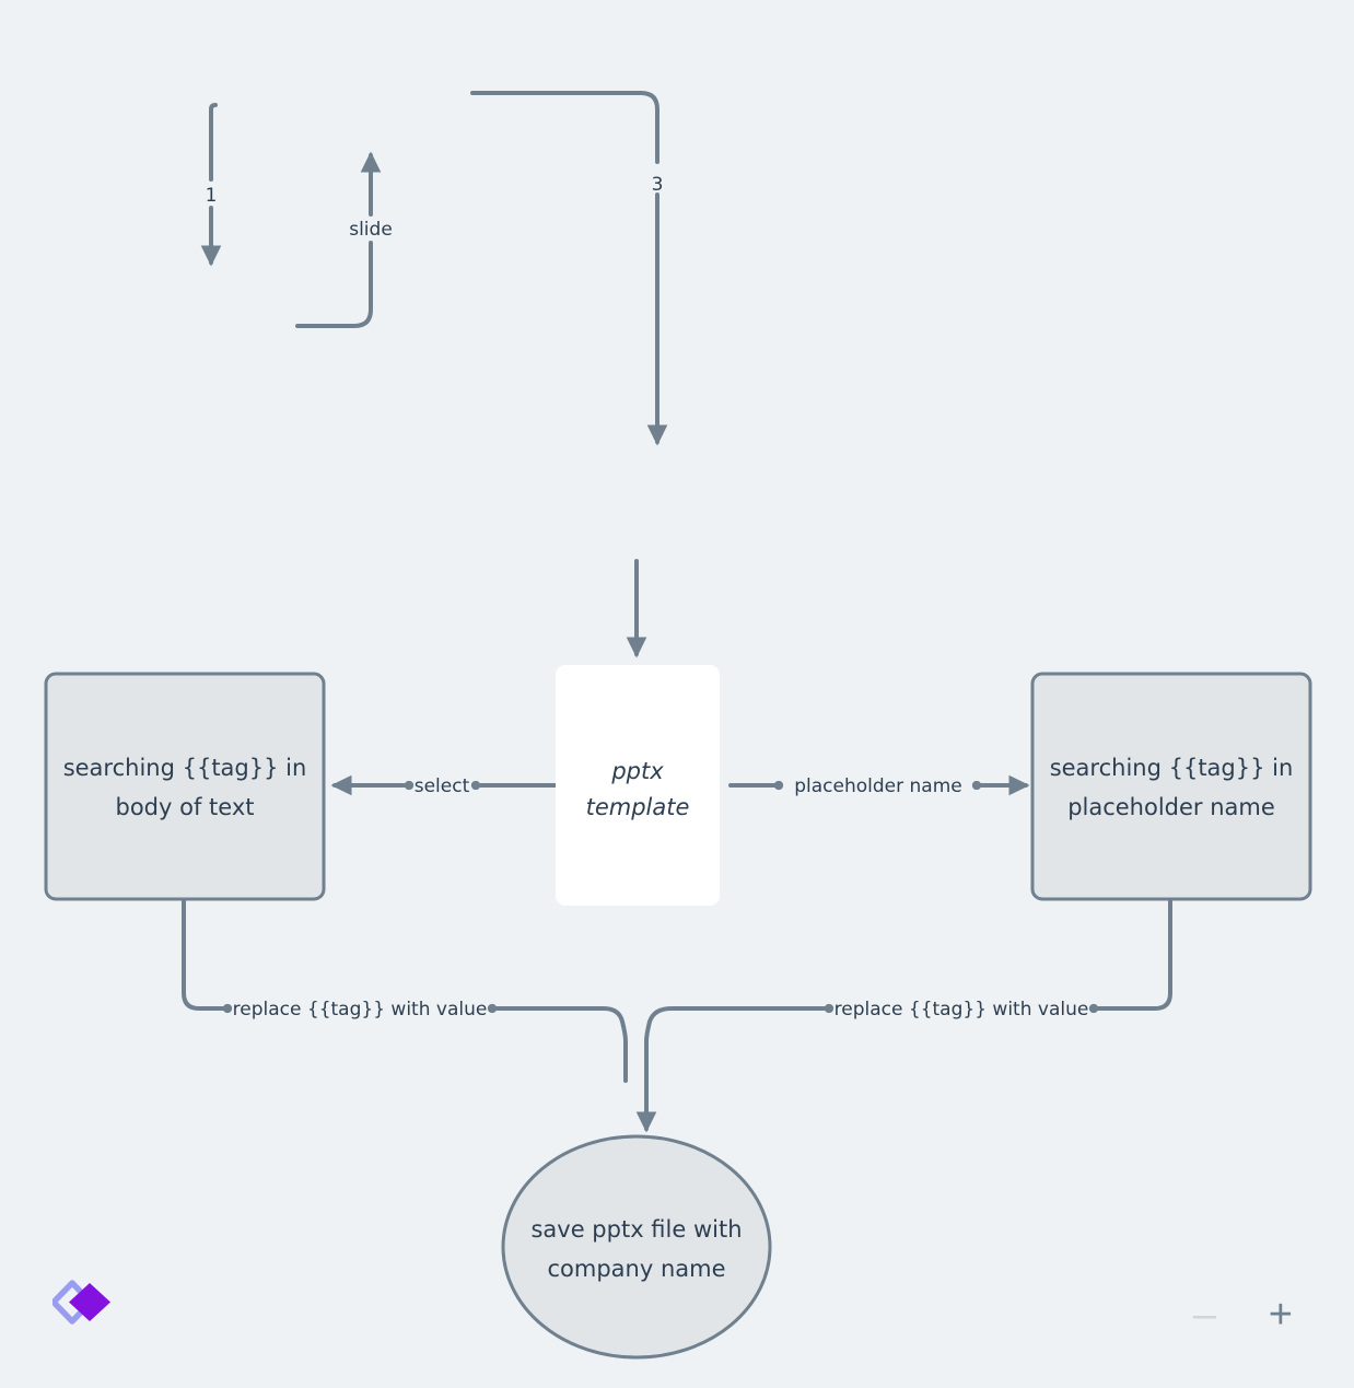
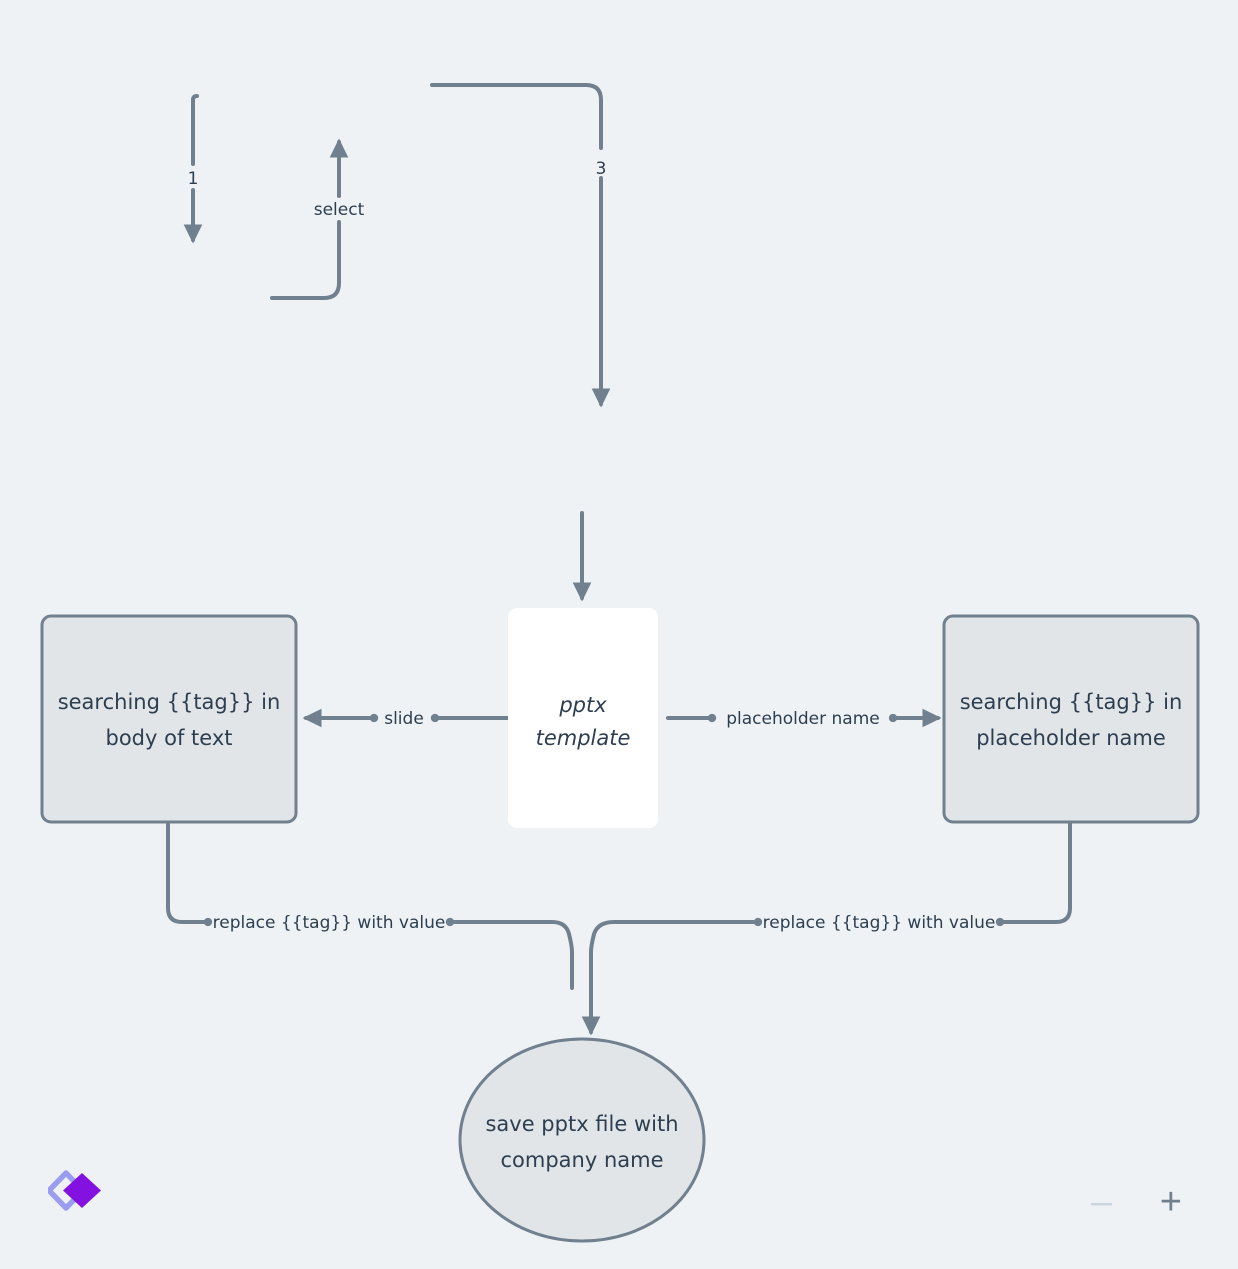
  1
- slide
+ select
  3
- select
+ slide
  placeholder name
  replace {{tag}} with value
  replace {{tag}} with value
  searching {{tag}} in
  body of text
  pptx
  template
  searching {{tag}} in
  placeholder name
  save pptx file with
  company name
  –
  +
